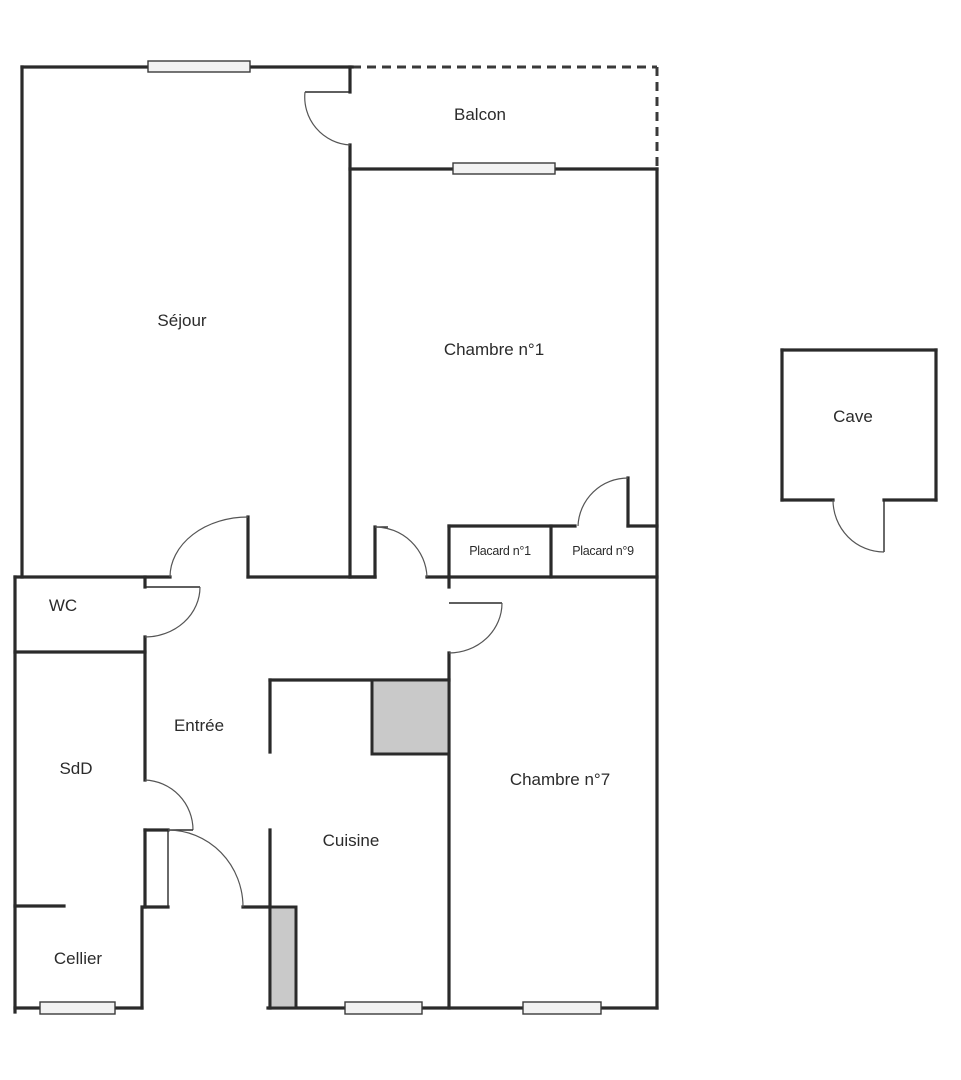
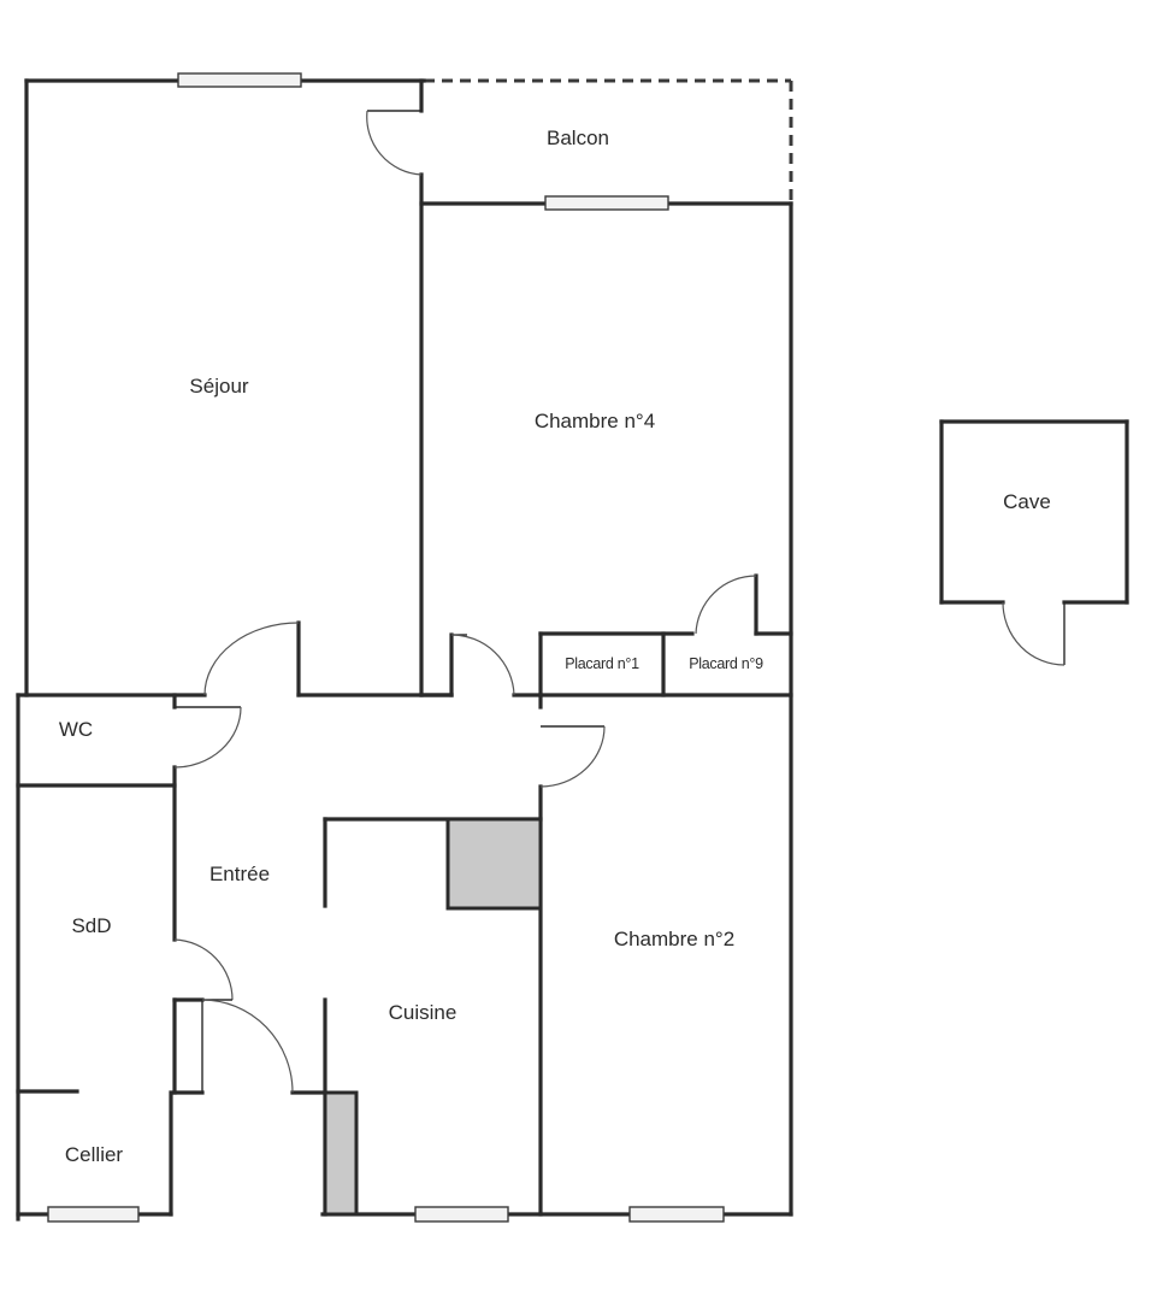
  Balcon
  Séjour
- Chambre n°1
+ Chambre n°4
  Placard n°1
  Placard n°9
  WC
  Entrée
  SdD
  Cuisine
- Chambre n°7
+ Chambre n°2
  Cellier
  Cave
